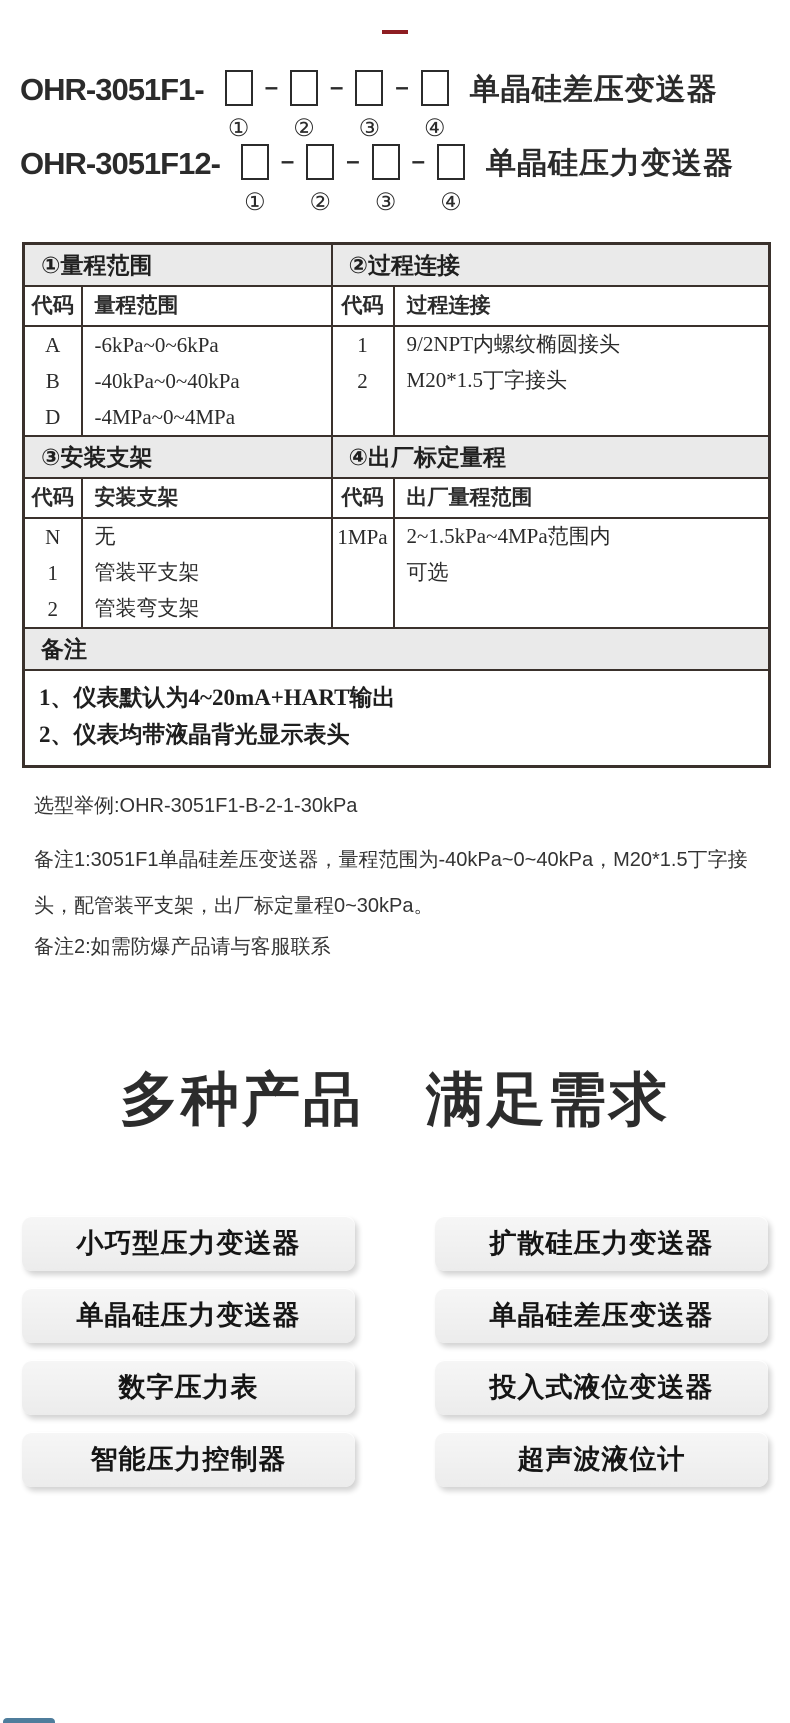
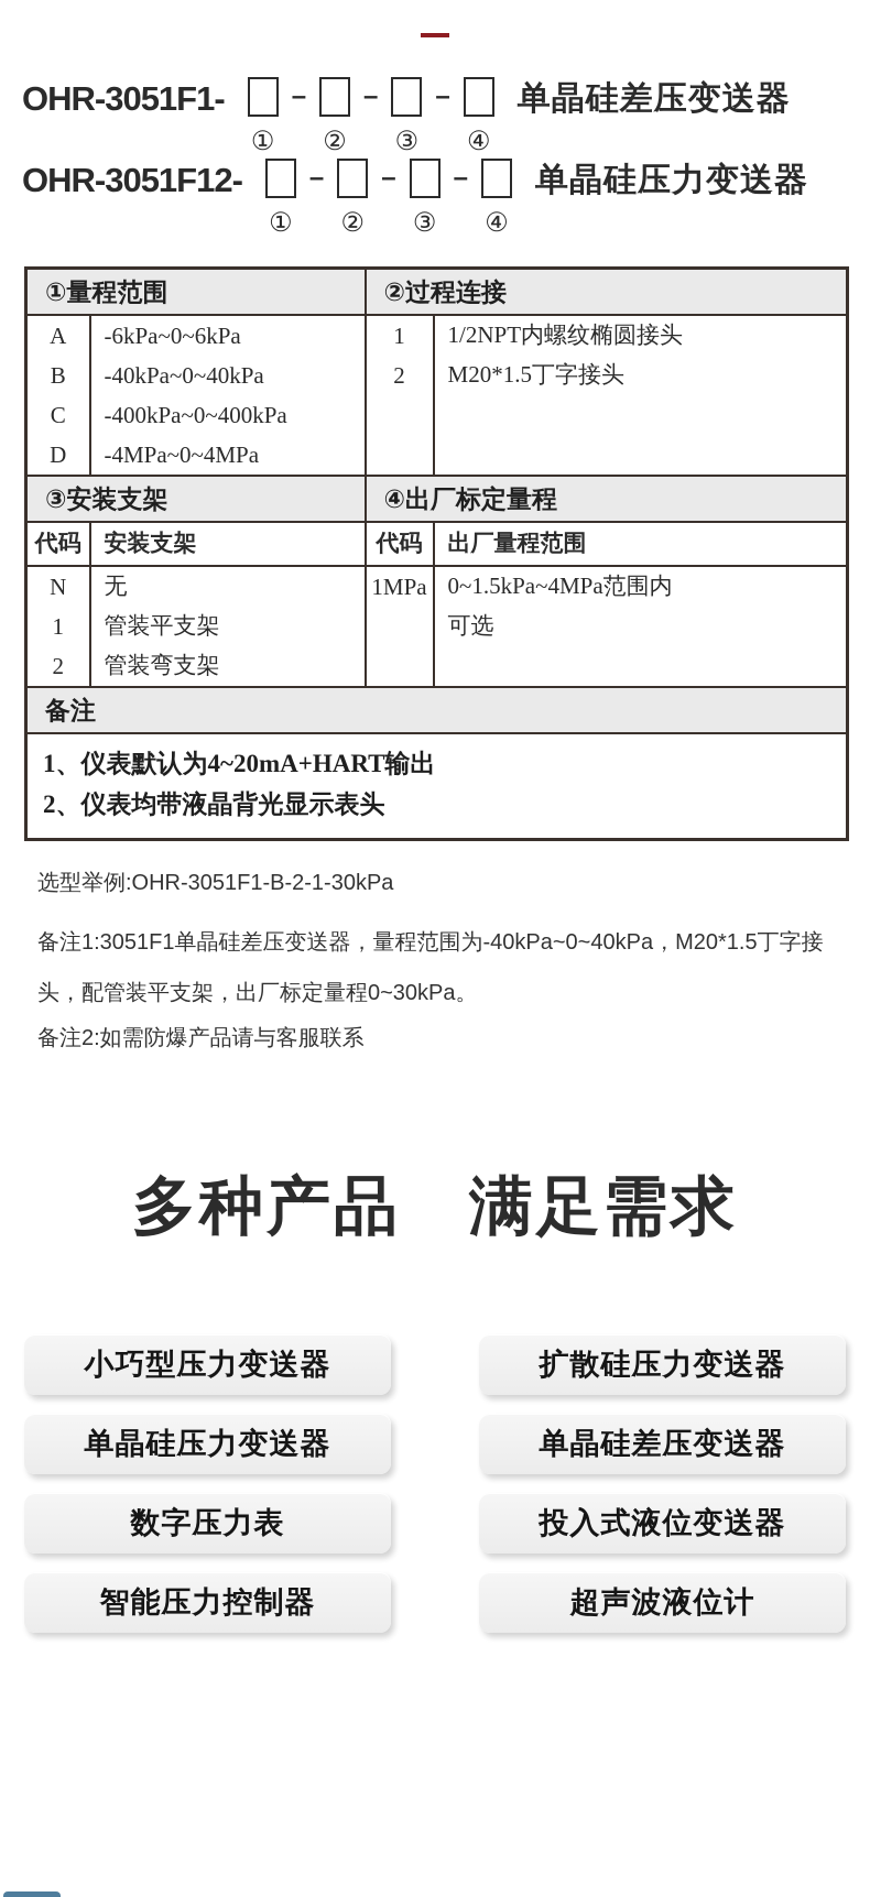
  OHR-3051F1-
  ①
  –
  ②
  –
  ③
  –
  ④
  单晶硅差压变送器
  OHR-3051F12-
  ①
  –
  ②
  –
  ③
  –
  ④
  单晶硅压力变送器
  ①量程范围	②过程连接
- 代码	量程范围	代码	过程连接
- A	-6kPa~0~6kPa	1	9/2NPT内螺纹椭圆接头
+ A	-6kPa~0~6kPa	1	1/2NPT内螺纹椭圆接头
  B	-40kPa~0~40kPa	2	M20*1.5丁字接头
+ C	-400kPa~0~400kPa
  D	-4MPa~0~4MPa
  ③安装支架	④出厂标定量程
  代码	安装支架	代码	出厂量程范围
- N	无	1MPa	2~1.5kPa~4MPa范围内
+ N	无	1MPa	0~1.5kPa~4MPa范围内
  1	管装平支架		可选
  2	管装弯支架
  备注
  1、仪表默认为4~20mA+HART输出 2、仪表均带液晶背光显示表头
  选型举例:OHR-3051F1-B-2-1-30kPa
  备注1:3051F1单晶硅差压变送器，量程范围为-40kPa~0~40kPa，M20*1.5丁字接头，配管装平支架，出厂标定量程0~30kPa。
  备注2:如需防爆产品请与客服联系
  多种产品
  满足需求
  小巧型压力变送器
  扩散硅压力变送器
  单晶硅压力变送器
  单晶硅差压变送器
  数字压力表
  投入式液位变送器
  智能压力控制器
  超声波液位计
